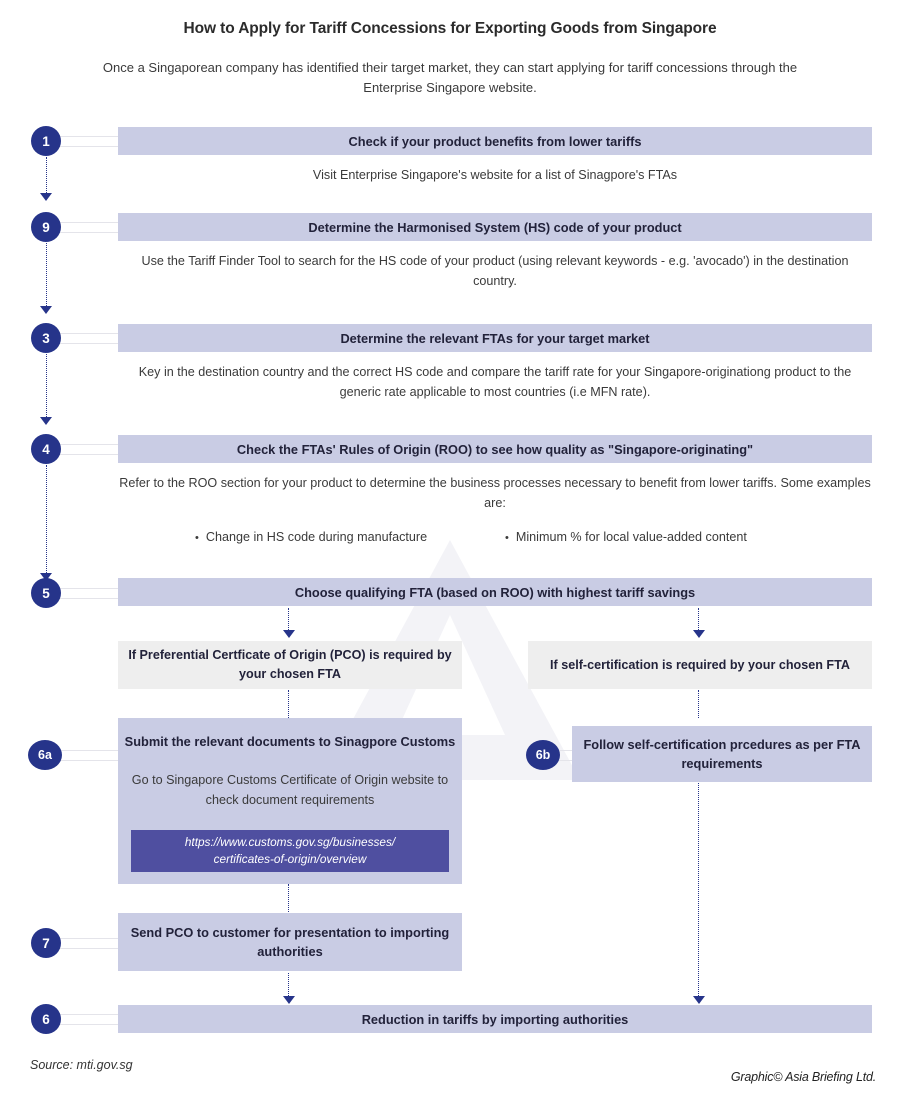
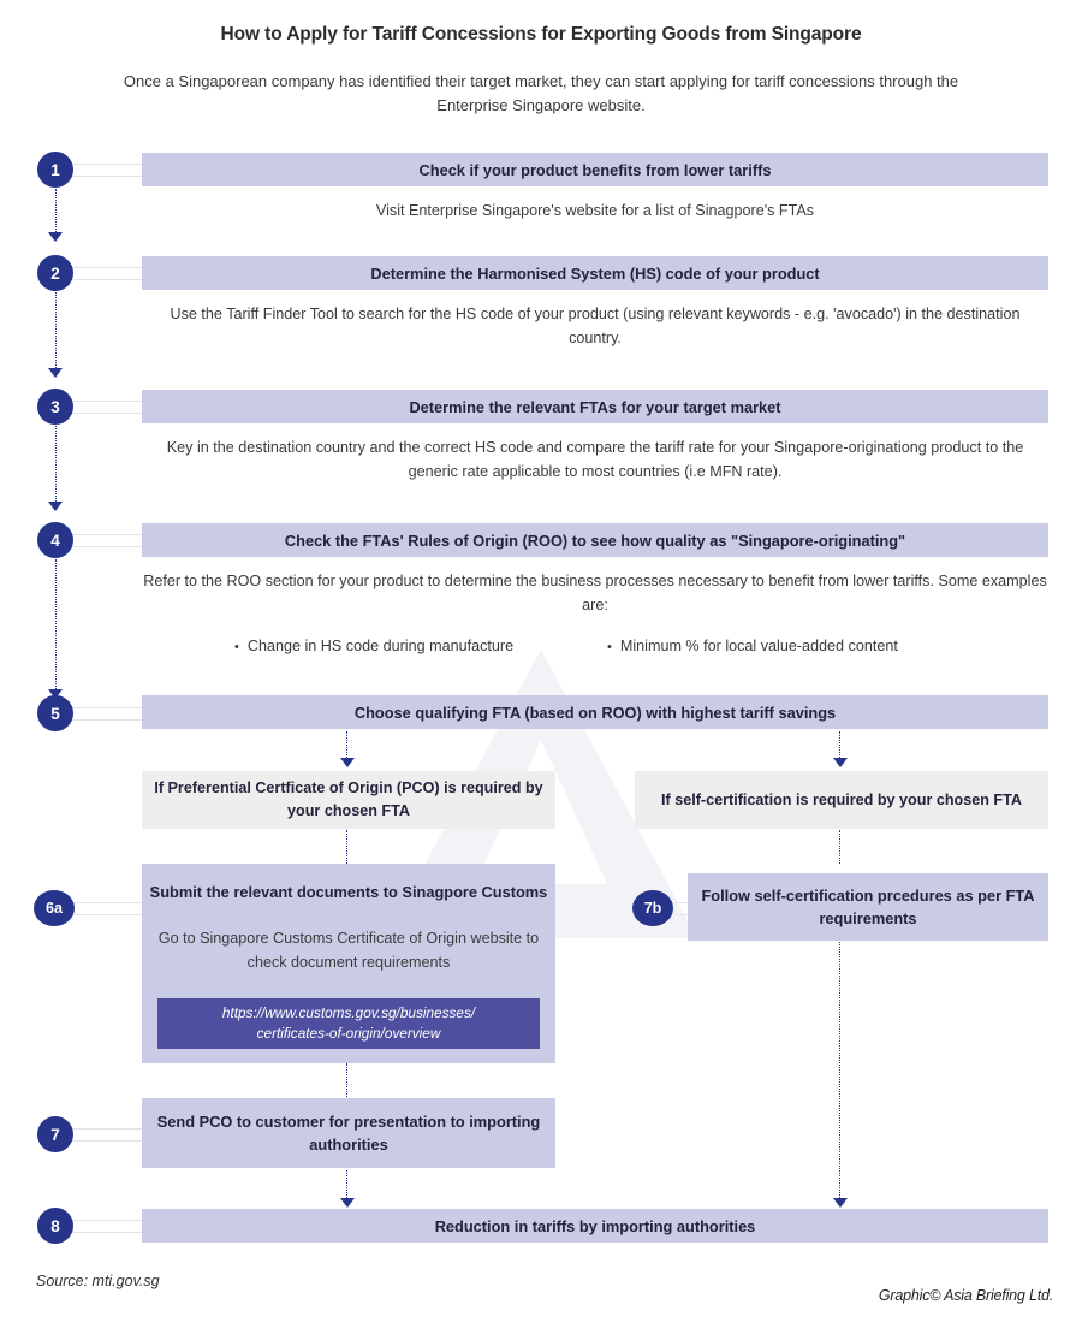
  How to Apply for Tariff Concessions for Exporting Goods from Singapore
  Once a Singaporean company has identified their target market, they can start applying for tariff concessions through the Enterprise Singapore website.
  1
  Check if your product benefits from lower tariffs
  Visit Enterprise Singapore's website for a list of Sinagpore's FTAs
- 9
+ 2
  Determine the Harmonised System (HS) code of your product
  Use the Tariff Finder Tool to search for the HS code of your product (using relevant keywords - e.g. 'avocado') in the destination country.
  3
  Determine the relevant FTAs for your target market
  Key in the destination country and the correct HS code and compare the tariff rate for your Singapore-originationg product to the generic rate applicable to most countries (i.e MFN rate).
  4
  Check the FTAs' Rules of Origin (ROO) to see how quality as "Singapore-originating"
  Refer to the ROO section for your product to determine the business processes necessary to benefit from lower tariffs. Some examples are:
  • Change in HS code during manufacture
  • Minimum % for local value-added content
  5
  Choose qualifying FTA (based on ROO) with highest tariff savings
  If Preferential Certficate of Origin (PCO) is required by your chosen FTA
  If self-certification is required by your chosen FTA
  6a
  Submit the relevant documents to Sinagpore Customs
  Go to Singapore Customs Certificate of Origin website to check document requirements
  https://www.customs.gov.sg/businesses/
  certificates-of-origin/overview
  Follow self-certification prcedures as per FTA requirements
- 6b
+ 7b
  Send PCO to customer for presentation to importing authorities
  7
  Reduction in tariffs by importing authorities
- 6
+ 8
  Source: mti.gov.sg
  Graphic© Asia Briefing Ltd.
